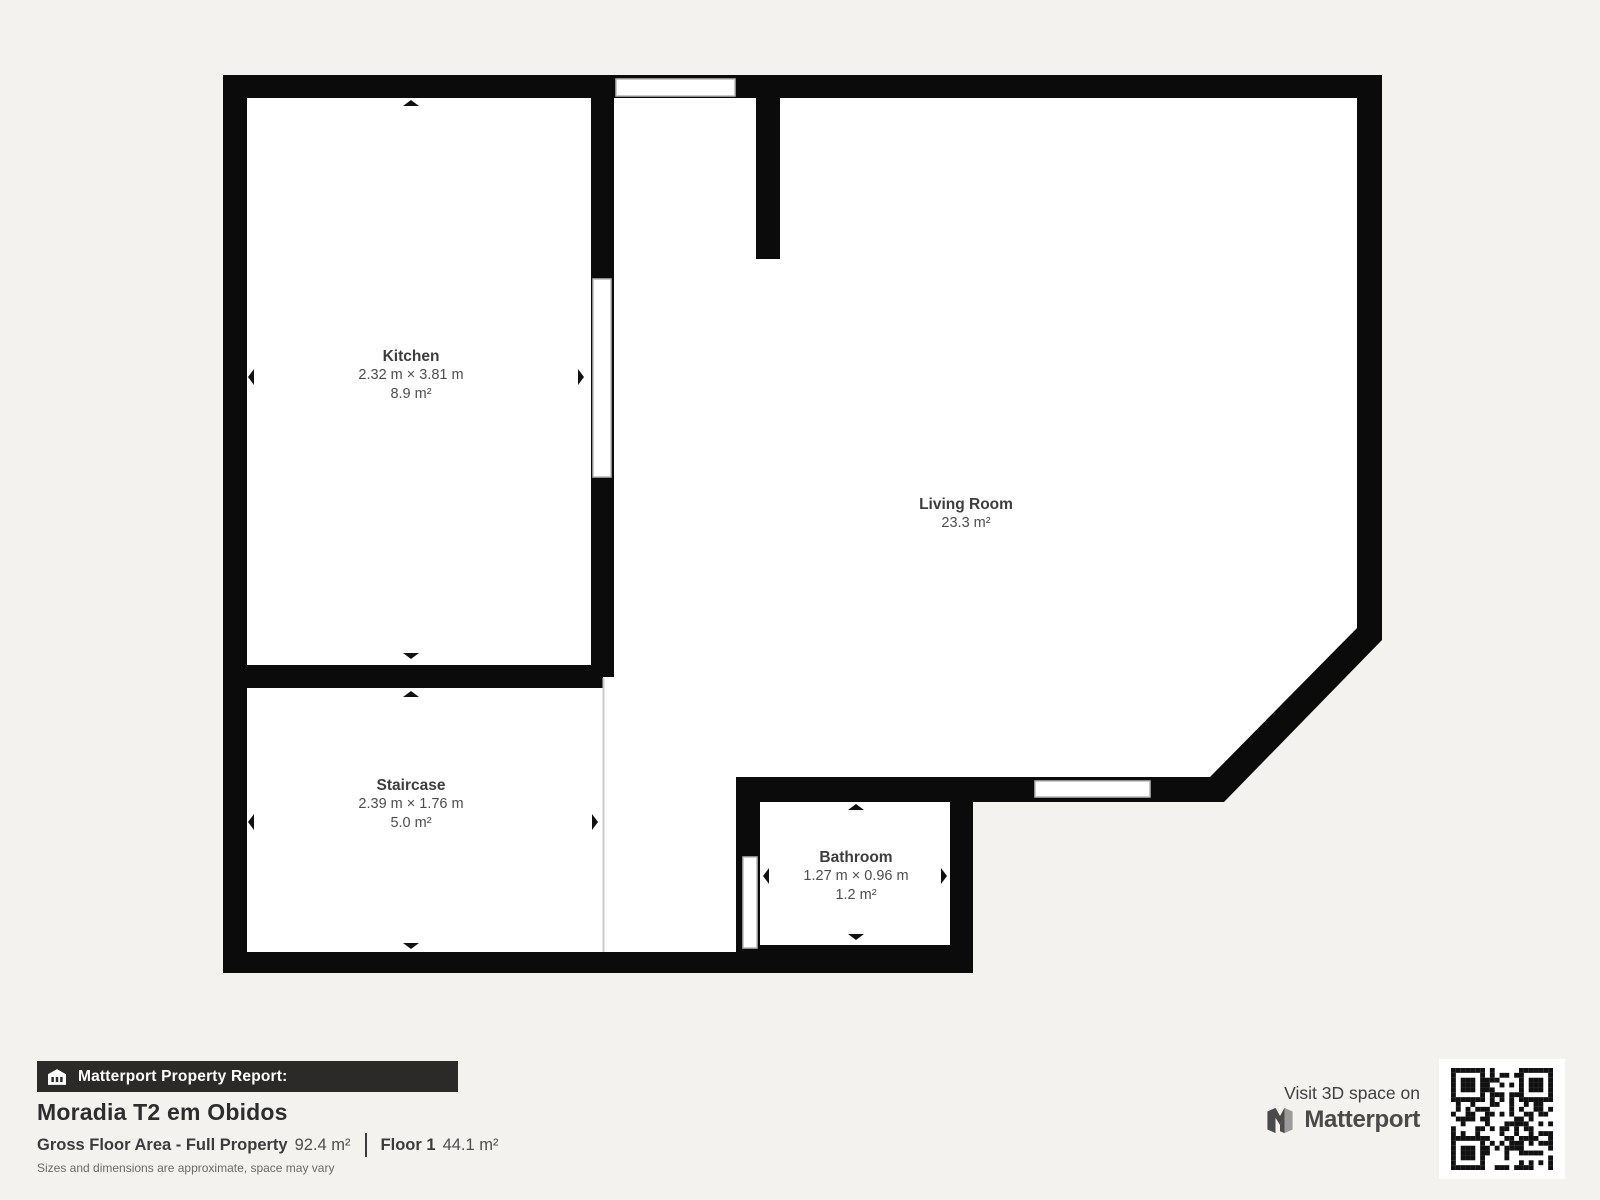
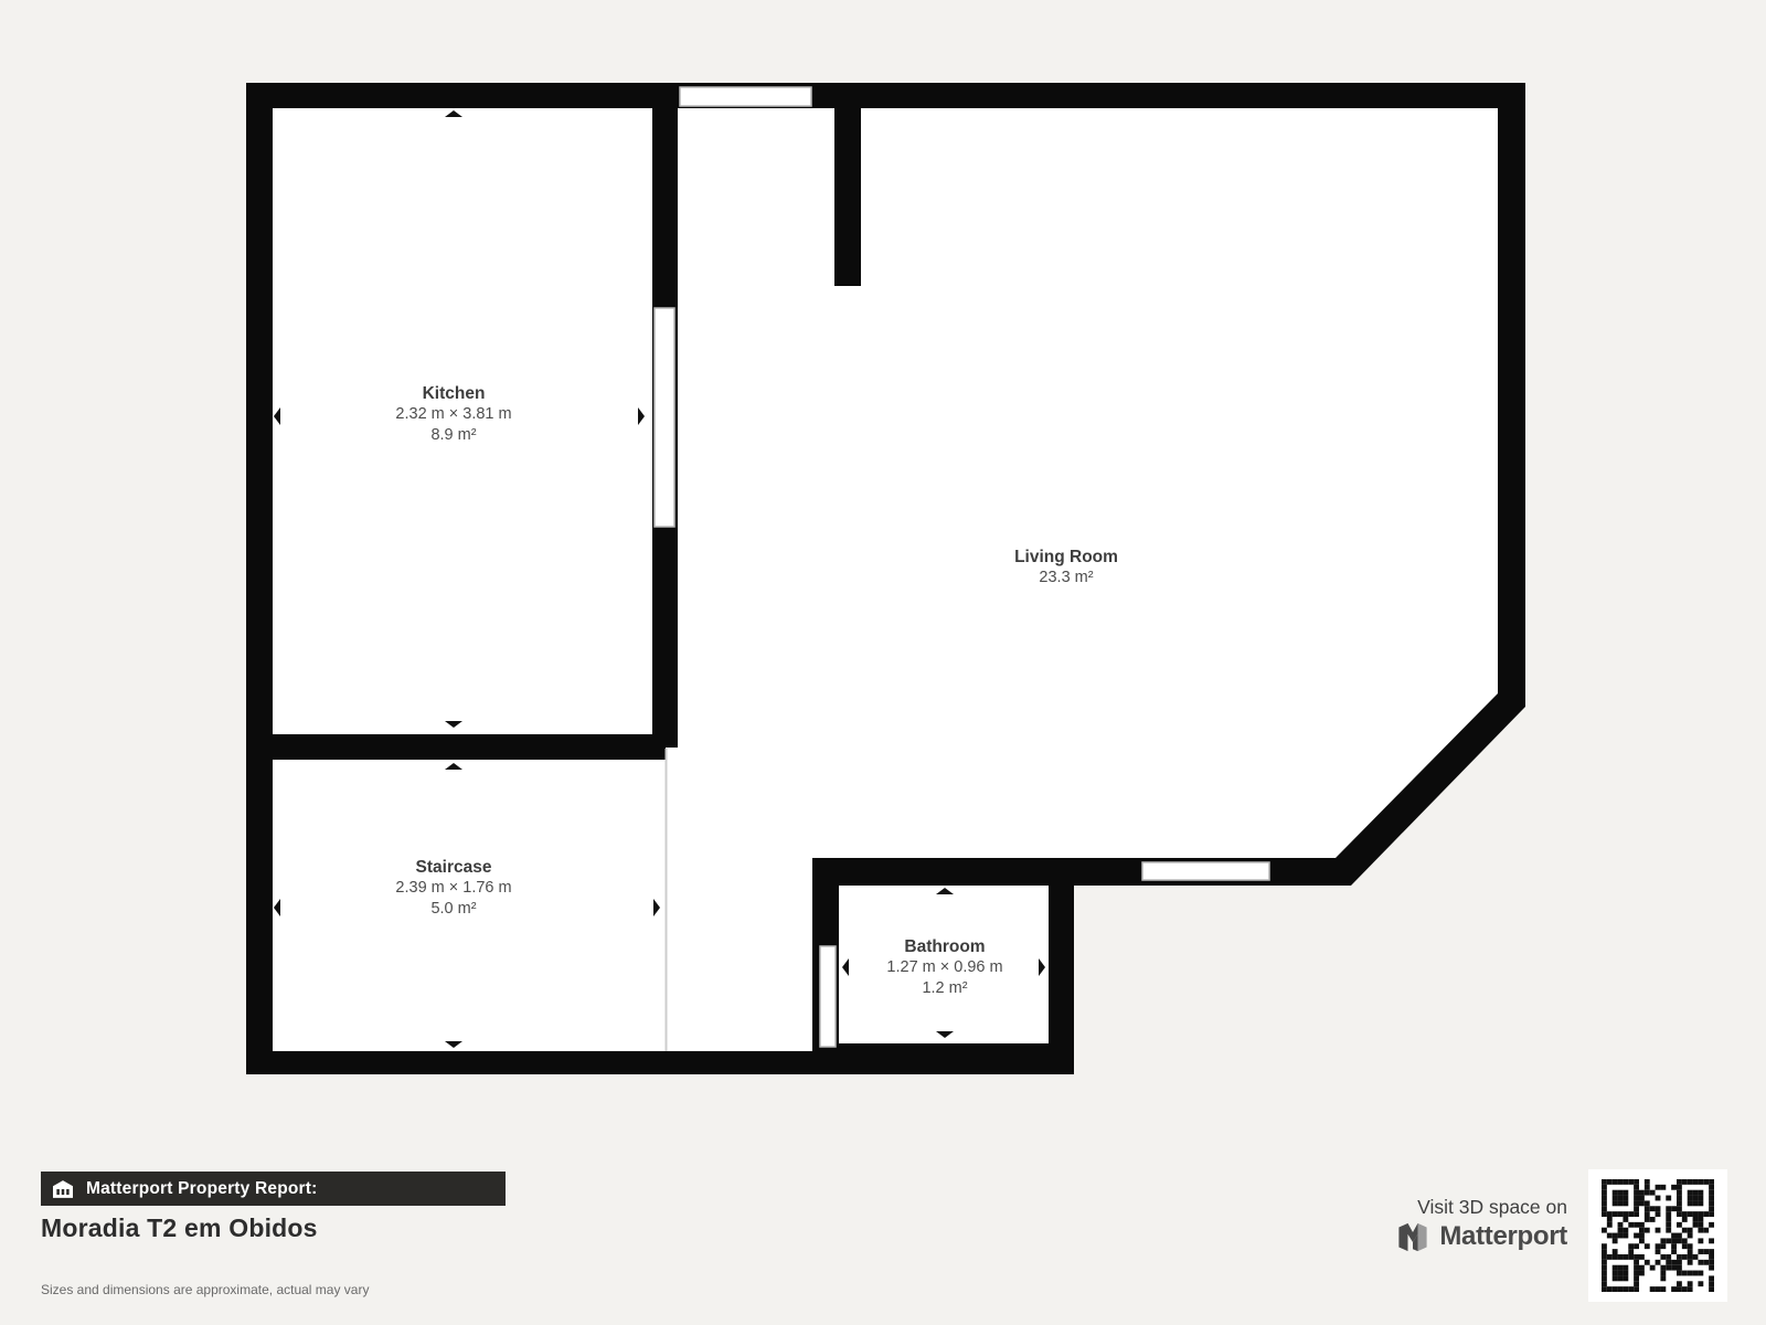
  Kitchen
  2.32 m × 3.81 m
  8.9 m²
  Living Room
  23.3 m²
  Staircase
  2.39 m × 1.76 m
  5.0 m²
  Bathroom
  1.27 m × 0.96 m
  1.2 m²
  Matterport Property Report:
  Moradia T2 em Obidos
- Gross Floor Area - Full Property
- 92.4 m²
- Floor 1
- 44.1 m²
- Sizes and dimensions are approximate, space may vary
+ Sizes and dimensions are approximate, actual may vary
  Visit 3D space on
  Matterport
